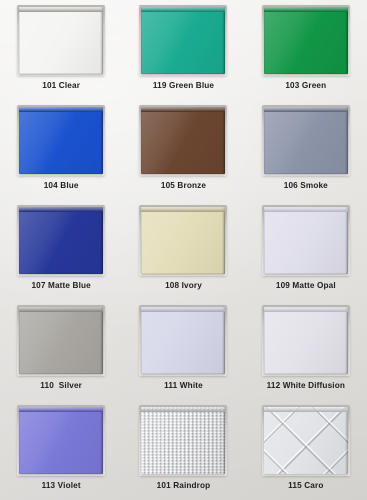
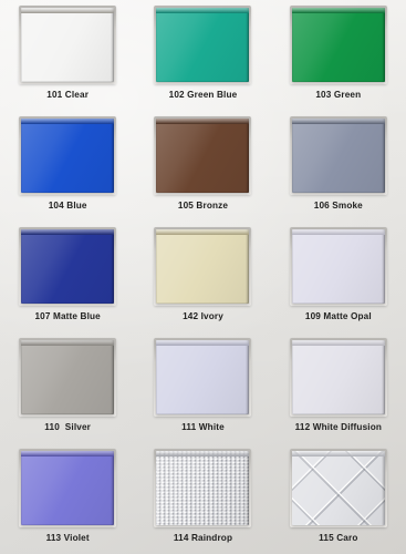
  101 Clear
- 119 Green Blue
+ 102 Green Blue
  103 Green
  104 Blue
  105 Bronze
  106 Smoke
  107 Matte Blue
- 108 Ivory
+ 142 Ivory
  109 Matte Opal
  110 Silver
  111 White
  112 White Diffusion
  113 Violet
- 101 Raindrop
+ 114 Raindrop
  115 Caro
